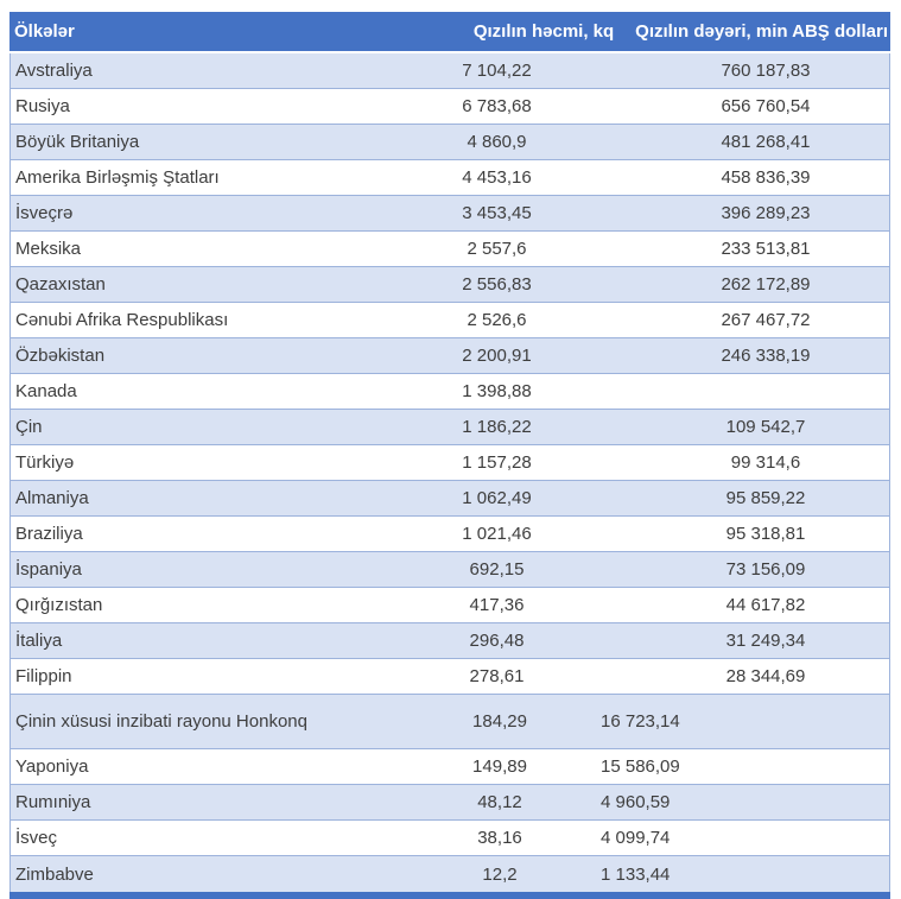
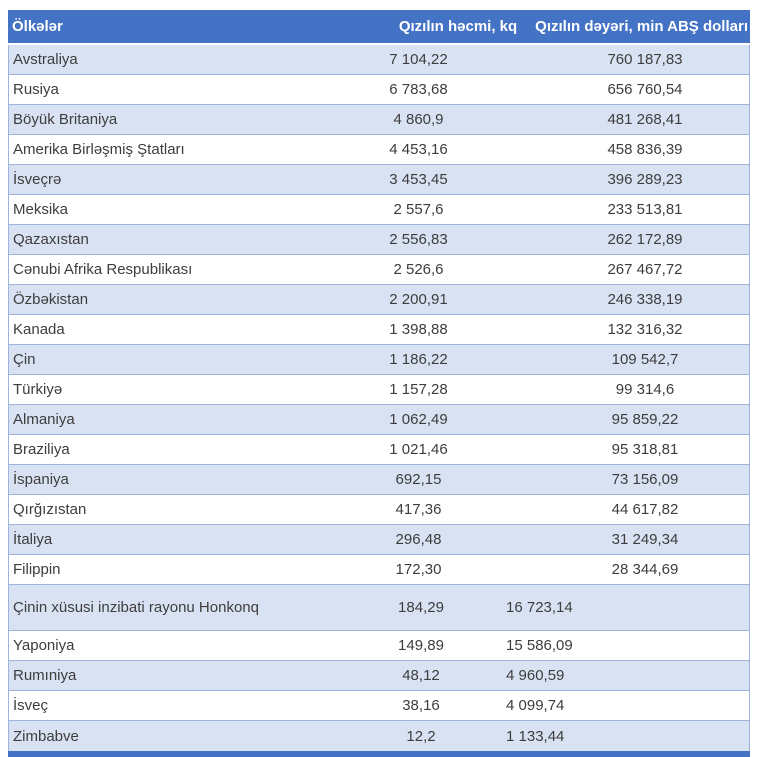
  Ölkələr
  Qızılın həcmi, kq
  Qızılın dəyəri, min ABŞ dolları
  Avstraliya
  7 104,22
  760 187,83
  Rusiya
  6 783,68
  656 760,54
  Böyük Britaniya
  4 860,9
  481 268,41
  Amerika Birləşmiş Ştatları
  4 453,16
  458 836,39
  İsveçrə
  3 453,45
  396 289,23
  Meksika
  2 557,6
  233 513,81
  Qazaxıstan
  2 556,83
  262 172,89
  Cənubi Afrika Respublikası
  2 526,6
  267 467,72
  Özbəkistan
  2 200,91
  246 338,19
  Kanada
  1 398,88
+ 132 316,32
  Çin
  1 186,22
  109 542,7
  Türkiyə
  1 157,28
  99 314,6
  Almaniya
  1 062,49
  95 859,22
  Braziliya
  1 021,46
  95 318,81
  İspaniya
  692,15
  73 156,09
  Qırğızıstan
  417,36
  44 617,82
  İtaliya
  296,48
  31 249,34
  Filippin
- 278,61
+ 172,30
  28 344,69
  Çinin xüsusi inzibati rayonu Honkonq
  184,29
  16 723,14
  Yaponiya
  149,89
  15 586,09
  Rumıniya
  48,12
  4 960,59
  İsveç
  38,16
  4 099,74
  Zimbabve
  12,2
  1 133,44
